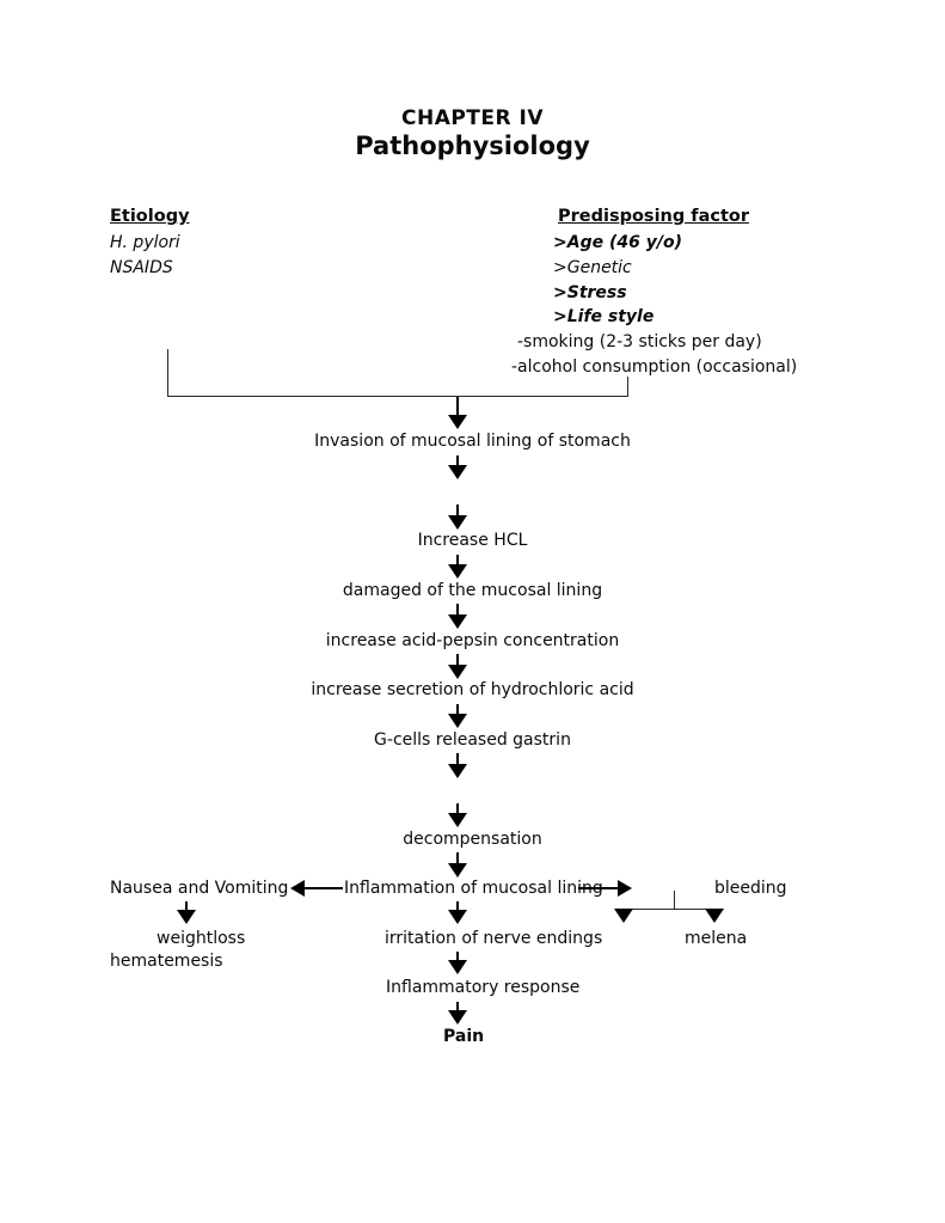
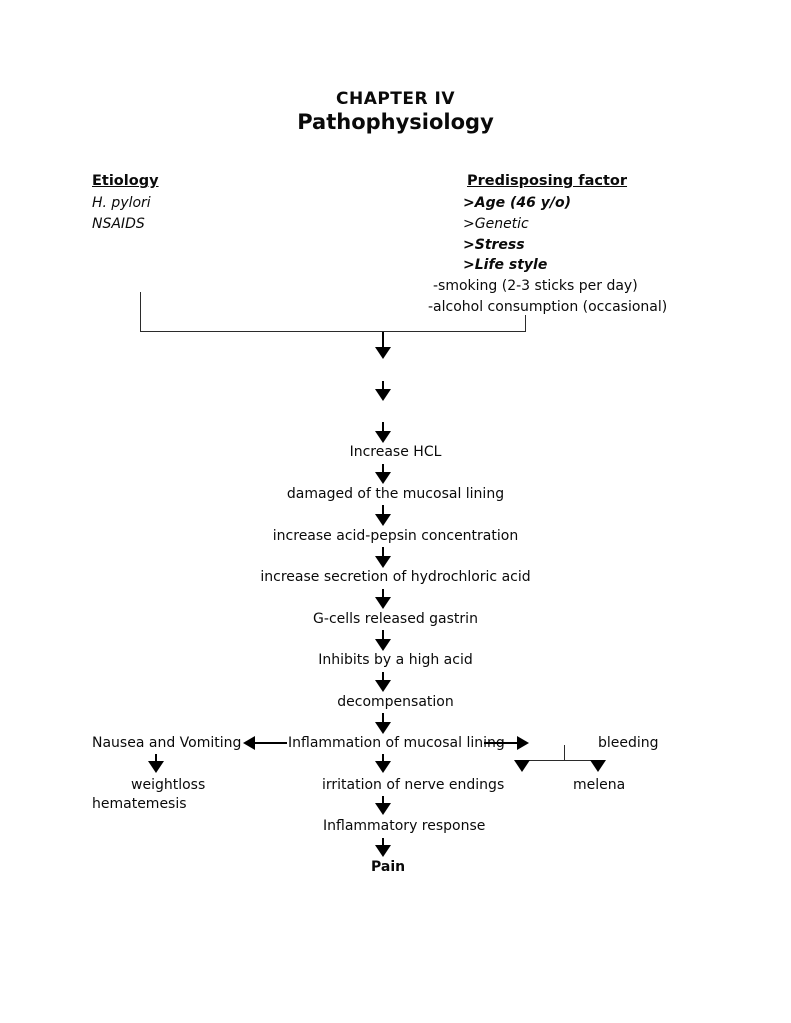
  CHAPTER IV
  Pathophysiology
  Etiology
  H. pylori
  NSAIDS
  Predisposing factor
  >Age (46 y/o)
  >Genetic
  >Stress
  >Life style
  -smoking (2-3 sticks per day)
  -alcohol consumption (occasional)
- Invasion of mucosal lining of stomach
  Increase HCL
  damaged of the mucosal lining
  increase acid-pepsin concentration
  increase secretion of hydrochloric acid
  G-cells released gastrin
+ Inhibits by a high acid
  decompensation
  Nausea and Vomiting
  Inflammation of mucosal lin
  bleeding
  weightloss
  irritation of nerve endings
  melena
  hematemesis
  Inflammatory response
  Pain
